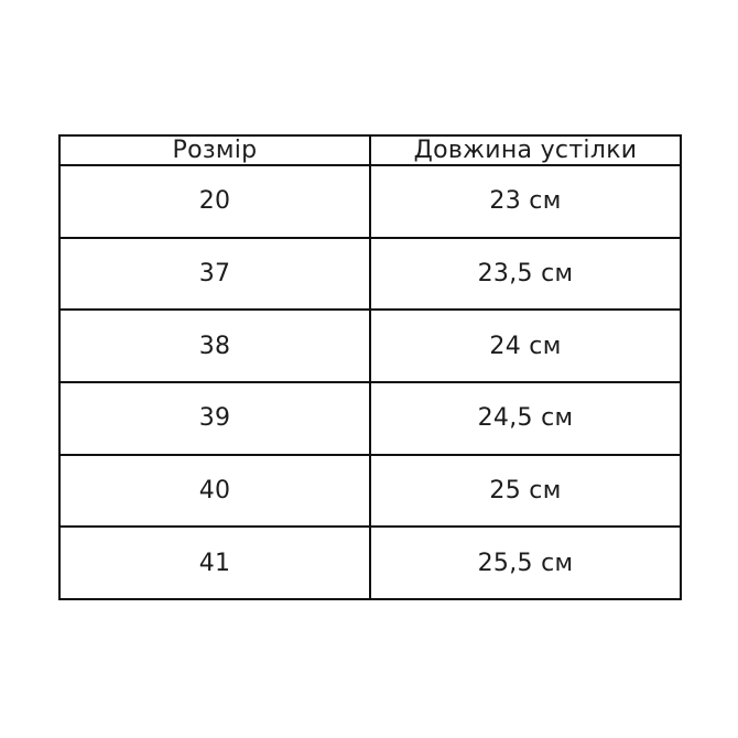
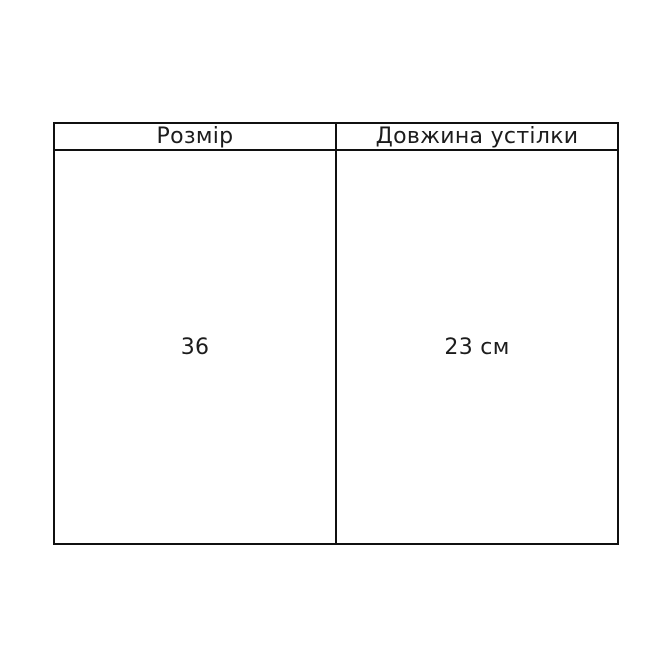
  Розмір	Довжина устілки
- 20	23 см
+ 36	23 см
- 37	23,5 см
- 38	24 см
- 39	24,5 см
- 40	25 см
- 41	25,5 см
